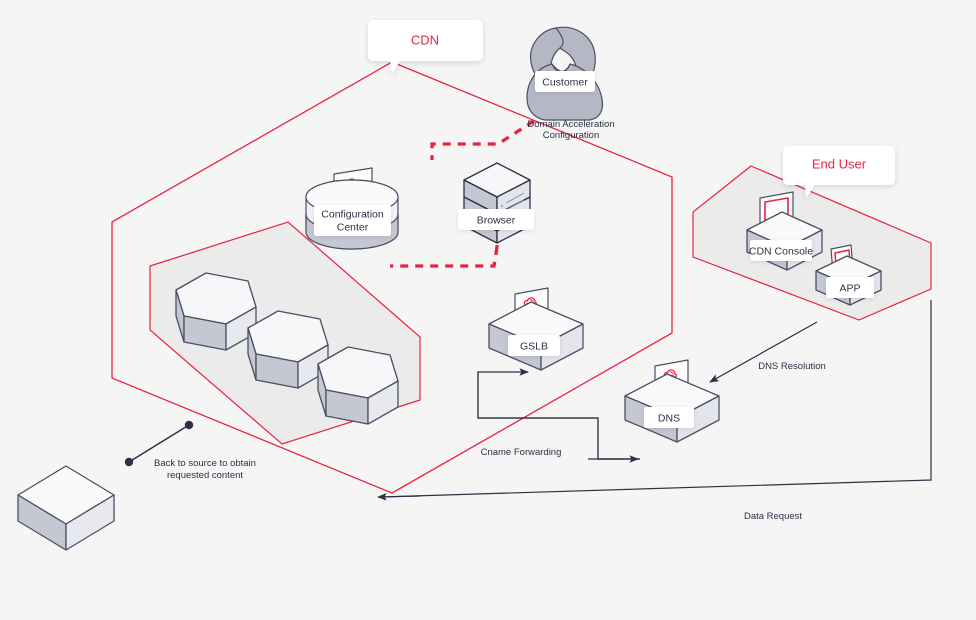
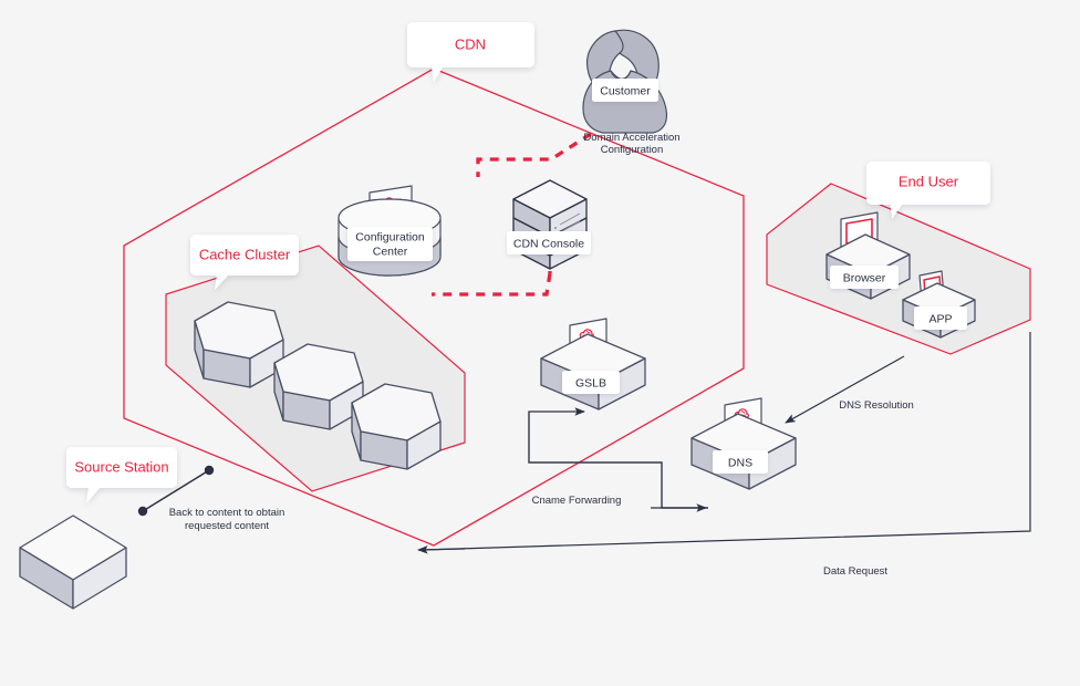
  Customer
  Configuration
  Center
- Browser
+ CDN Console
  GSLB
  DNS
- CDN Console
+ Browser
  APP
  Domain Acceleration
  Configuration
- Back to source to obtain
+ Back to content to obtain
  requested content
  Cname Forwarding
  DNS Resolution
  Data Request
  CDN
+ Cache Cluster
+ Source Station
  End User
